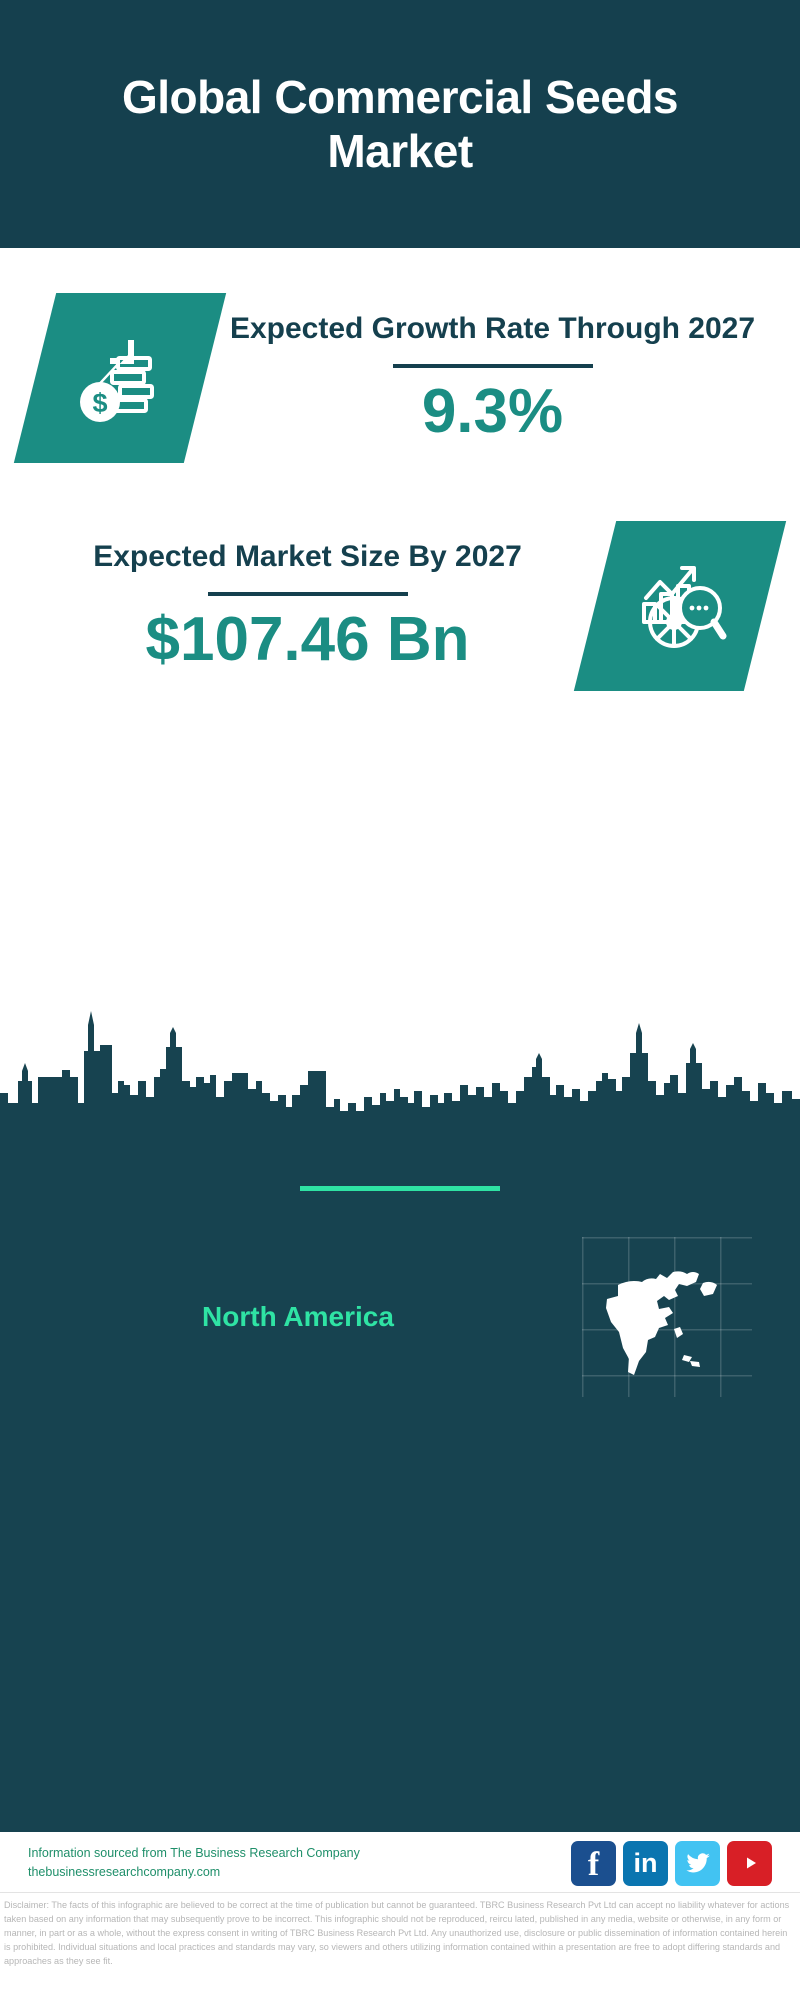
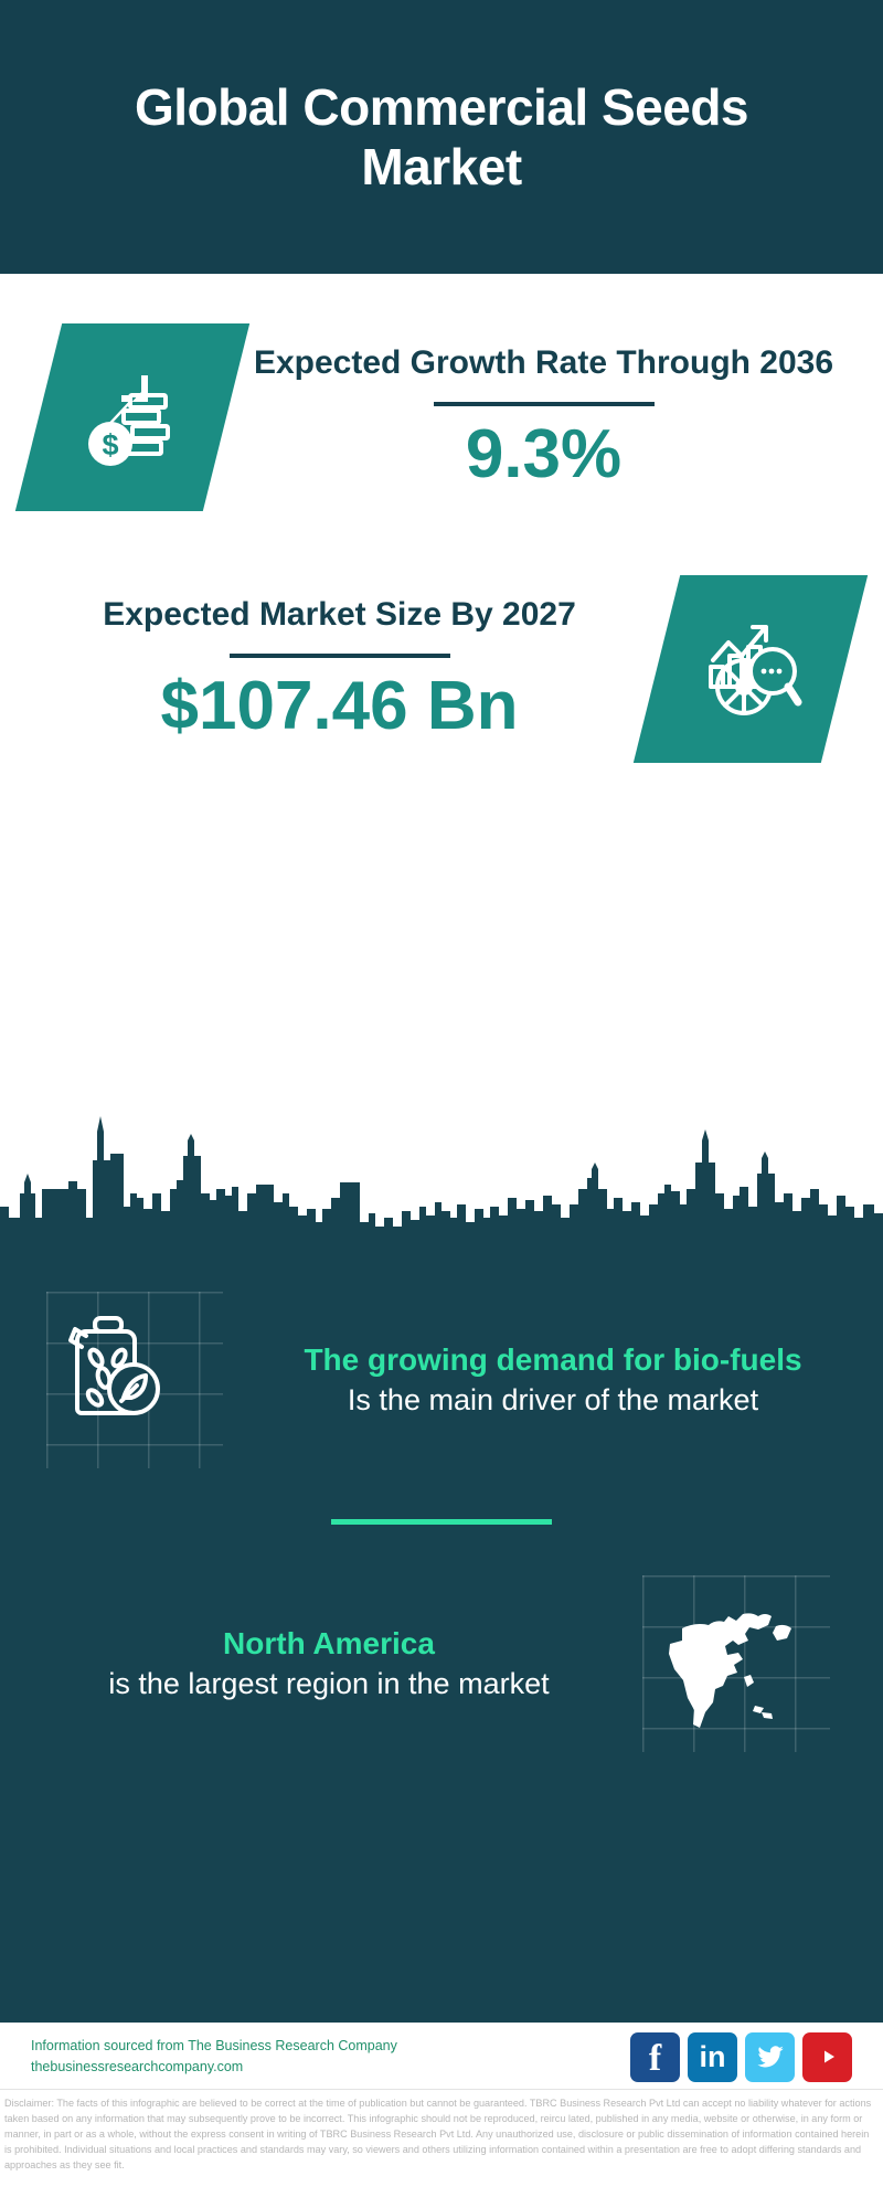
  Global Commercial Seeds Market
- Expected Growth Rate Through 2027
+ Expected Growth Rate Through 2036
  9.3%
  Expected Market Size By 2027
  $107.46 Bn
+ The growing demand for bio-fuels
+ Is the main driver of the market
  North America
+ is the largest region in the market
  Information sourced from The Business Research Company
  thebusinessresearchcompany.com
  f
  in
  Disclaimer: The facts of this infographic are believed to be correct at the time of publication but cannot be guaranteed. TBRC Business Research Pvt Ltd can accept no liability whatever for actions taken based on any information that may subsequently prove to be incorrect. This infographic should not be reproduced, reircu lated, published in any media, website or otherwise, in any form or manner, in part or as a whole, without the express consent in writing of TBRC Business Research Pvt Ltd. Any unauthorized use, disclosure or public dissemination of information contained herein is prohibited. Individual situations and local practices and standards may vary, so viewers and others utilizing information contained within a presentation are free to adopt differing standards and approaches as they see fit.
